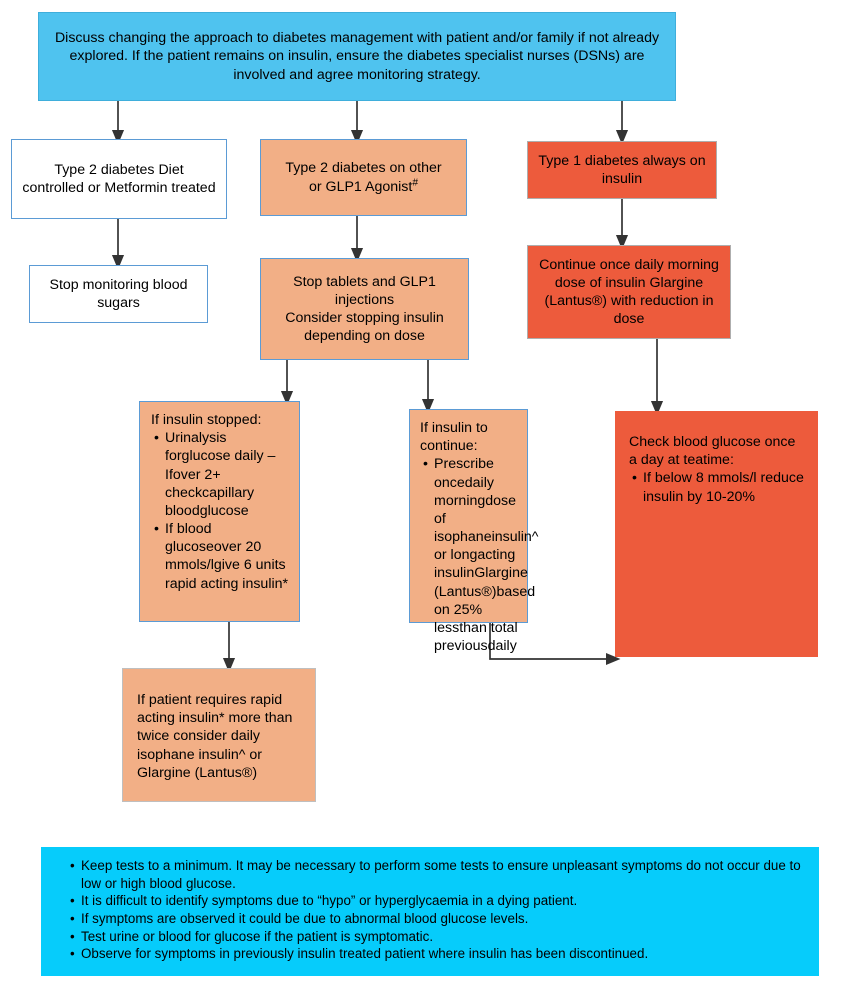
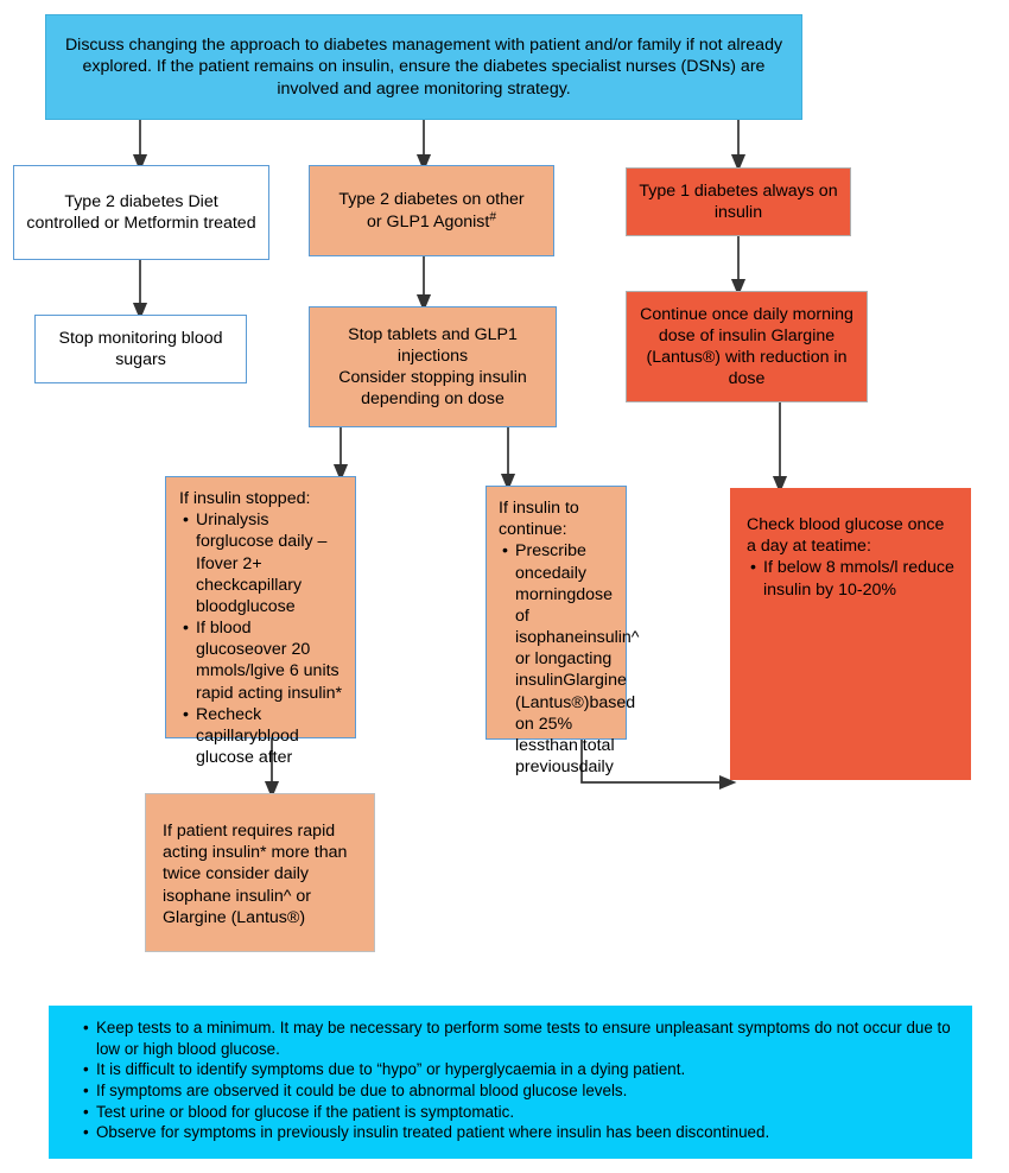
  Discuss changing the approach to diabetes management with patient and/or family if not already explored. If the patient remains on insulin, ensure the diabetes specialist nurses (DSNs) are involved and agree monitoring strategy.
  Type 2 diabetes Diet controlled or Metformin treated
  Type 2 diabetes on other
  or GLP1 Agonist#
  Type 1 diabetes always on insulin
  Stop monitoring blood sugars
  Stop tablets and GLP1 injections
  Consider stopping insulin depending on dose
  Continue once daily morning dose of insulin Glargine (Lantus®) with reduction in dose
  If insulin stopped:
  Urinalysis forglucose daily – Ifover 2+ checkcapillary bloodglucose
  If blood glucoseover 20 mmols/lgive 6 units rapid acting insulin*
+ Recheck capillaryblood glucose after
  If insulin to continue:
  Prescribe oncedaily morningdose of isophaneinsulin^ or longacting insulinGlargine (Lantus®)based on 25% lessthan total previousdaily
  Check blood glucose once a day at teatime:
  If below 8 mmols/l reduce insulin by 10-20%
  If patient requires rapid acting insulin* more than twice consider daily isophane insulin^ or Glargine (Lantus®)
  Keep tests to a minimum. It may be necessary to perform some tests to ensure unpleasant symptoms do not occur due to low or high blood glucose.
  It is difficult to identify symptoms due to “hypo” or hyperglycaemia in a dying patient.
  If symptoms are observed it could be due to abnormal blood glucose levels.
  Test urine or blood for glucose if the patient is symptomatic.
  Observe for symptoms in previously insulin treated patient where insulin has been discontinued.
